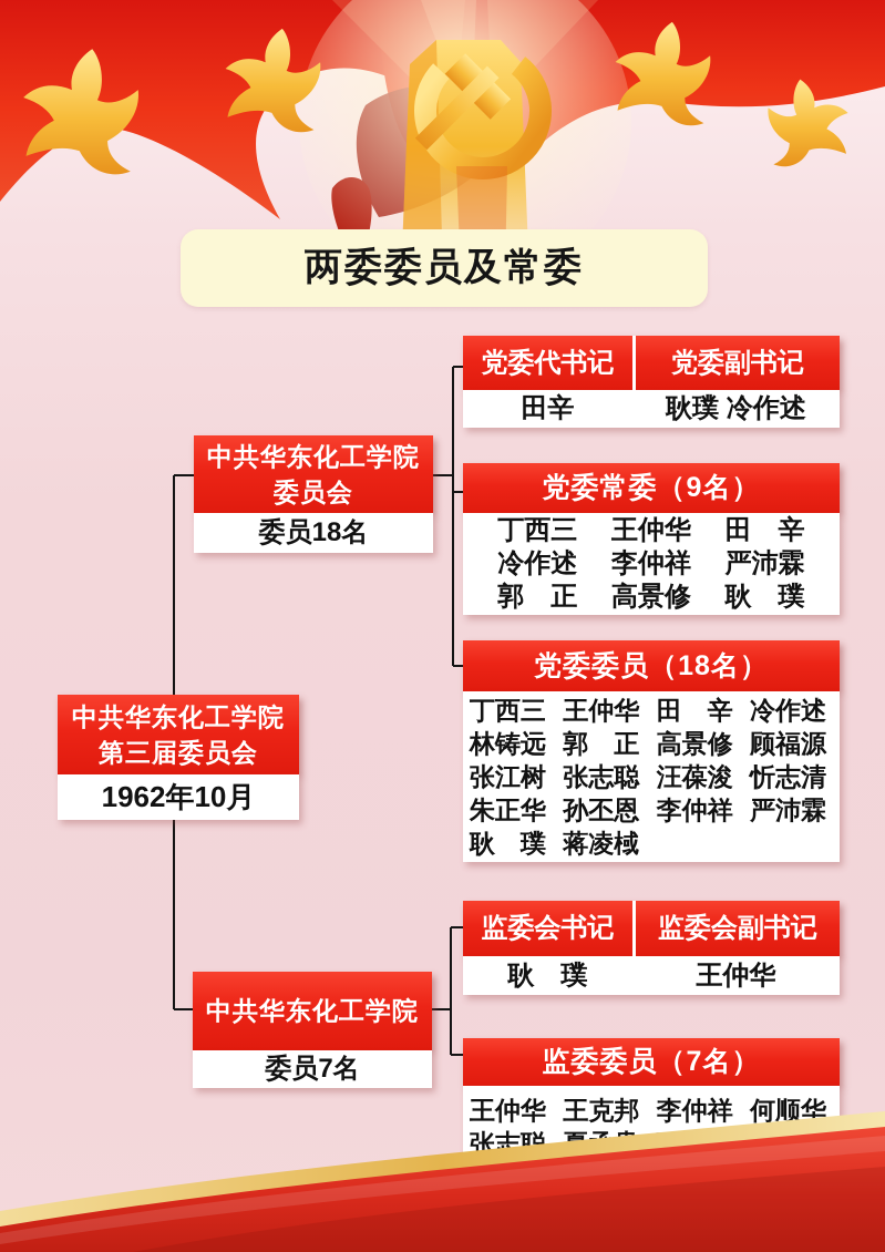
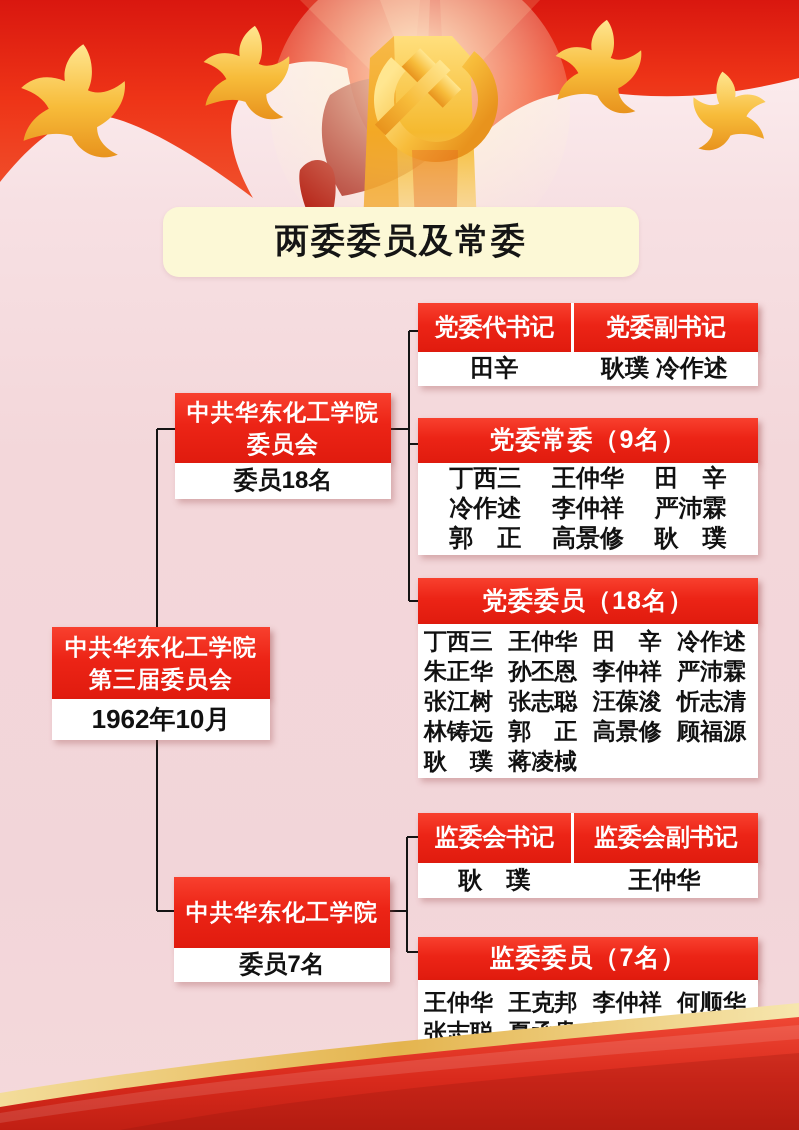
  两委委员及常委
  中共华东化工学院
  委员会
  委员18名
  中共华东化工学院
  第三届委员会
  1962年10月
  中共华东化工学院
  委员7名
  党委代书记
  党委副书记
  田辛
  耿璞 冷作述
  党委常委（9名）
  丁西三 王仲华 田 辛
  冷作述 李仲祥 严沛霖
  郭 正 高景修 耿 璞
  党委委员（18名）
  丁西三 王仲华 田 辛 冷作述
- 林铸远 郭 正 高景修 顾福源
+ 朱正华 孙丕恩 李仲祥 严沛霖
  张江树 张志聪 汪葆浚 忻志清
- 朱正华 孙丕恩 李仲祥 严沛霖
+ 林铸远 郭 正 高景修 顾福源
  耿 璞 蒋凌棫
  监委会书记
  监委会副书记
  耿 璞
  王仲华
  监委委员（7名）
  王仲华 王克邦 李仲祥 何顺华
